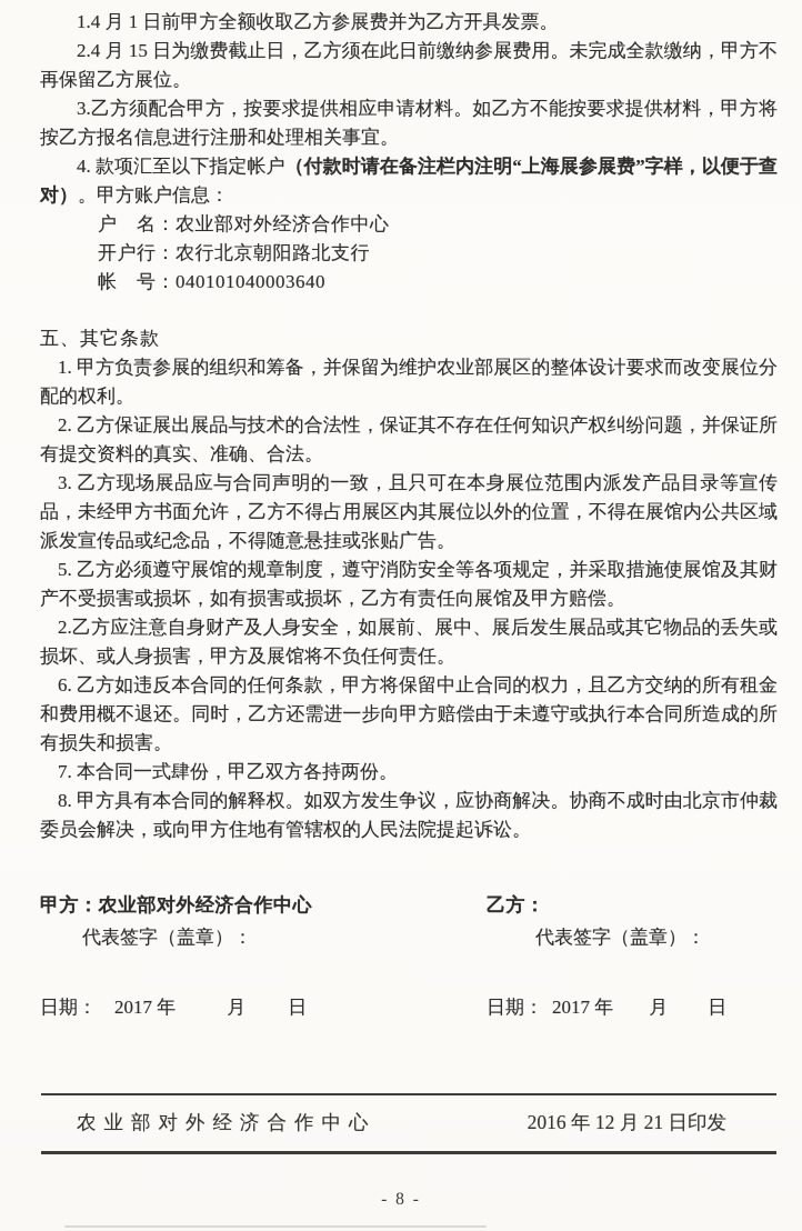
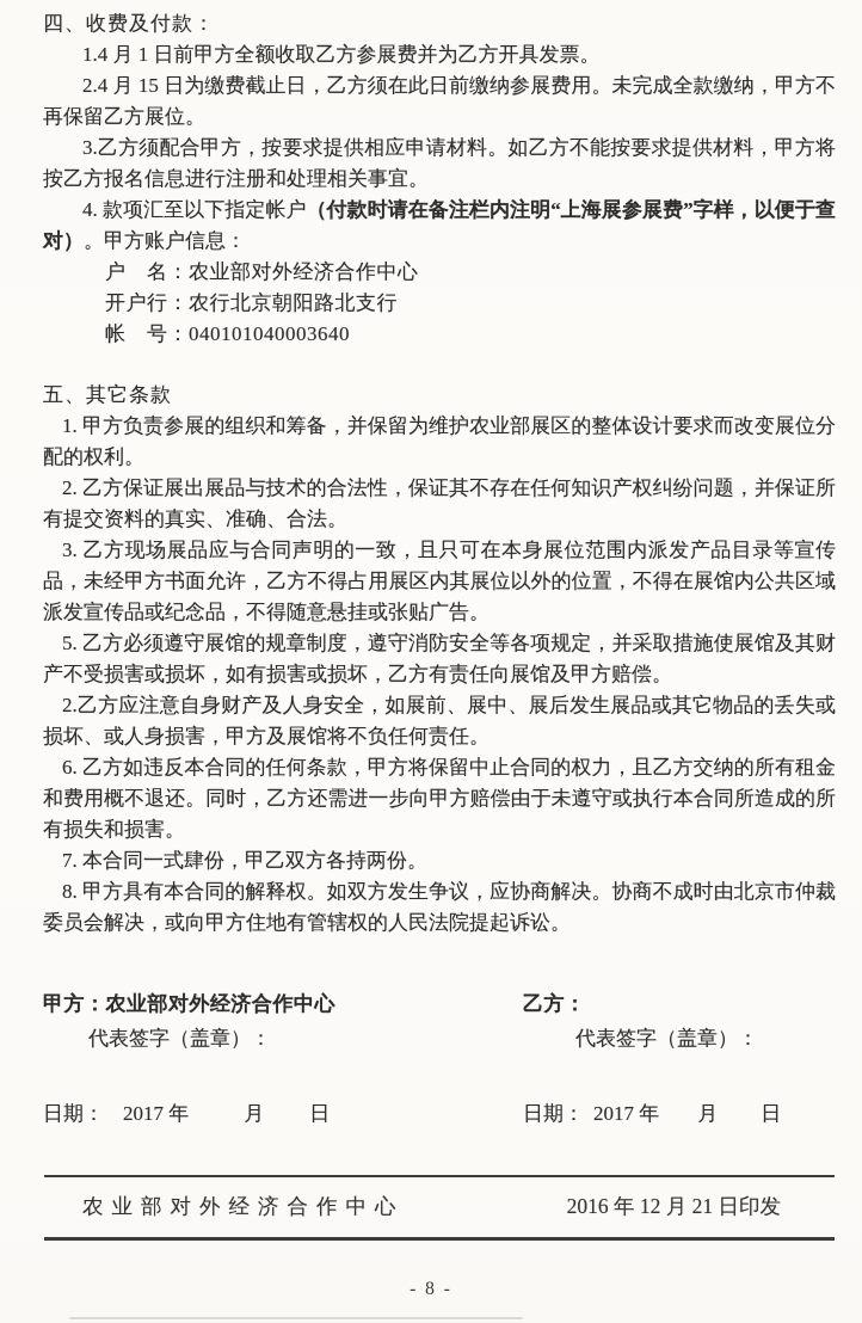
+ 四、收费及付款：
  1.4 月 1 日前甲方全额收取乙方参展费并为乙方开具发票。
  2.4 月 15 日为缴费截止日，乙方须在此日前缴纳参展费用。未完成全款缴纳，甲方不再保留乙方展位。
  3.乙方须配合甲方，按要求提供相应申请材料。如乙方不能按要求提供材料，甲方将按乙方报名信息进行注册和处理相关事宜。
  4. 款项汇至以下指定帐户（付款时请在备注栏内注明“上海展参展费”字样，以便于查对）。甲方账户信息：
  户 名：农业部对外经济合作中心
  开户行：农行北京朝阳路北支行
  帐 号：040101040003640
  五、其它条款
  1. 甲方负责参展的组织和筹备，并保留为维护农业部展区的整体设计要求而改变展位分配的权利。
  2. 乙方保证展出展品与技术的合法性，保证其不存在任何知识产权纠纷问题，并保证所有提交资料的真实、准确、合法。
  3. 乙方现场展品应与合同声明的一致，且只可在本身展位范围内派发产品目录等宣传品，未经甲方书面允许，乙方不得占用展区内其展位以外的位置，不得在展馆内公共区域派发宣传品或纪念品，不得随意悬挂或张贴广告。
  5. 乙方必须遵守展馆的规章制度，遵守消防安全等各项规定，并采取措施使展馆及其财产不受损害或损坏，如有损害或损坏，乙方有责任向展馆及甲方赔偿。
  2.乙方应注意自身财产及人身安全，如展前、展中、展后发生展品或其它物品的丢失或损坏、或人身损害，甲方及展馆将不负任何责任。
  6. 乙方如违反本合同的任何条款，甲方将保留中止合同的权力，且乙方交纳的所有租金和费用概不退还。同时，乙方还需进一步向甲方赔偿由于未遵守或执行本合同所造成的所有损失和损害。
  7. 本合同一式肆份，甲乙双方各持两份。
  8. 甲方具有本合同的解释权。如双方发生争议，应协商解决。协商不成时由北京市仲裁委员会解决，或向甲方住地有管辖权的人民法院提起诉讼。
  甲方：农业部对外经济合作中心
  代表签字（盖章）：
  日期： 2017 年 月 日
  乙方：
  代表签字（盖章）：
  日期： 2017 年 月 日
  农业部对外经济合作中心
  2016 年 12 月 21 日印发
  - 8 -
